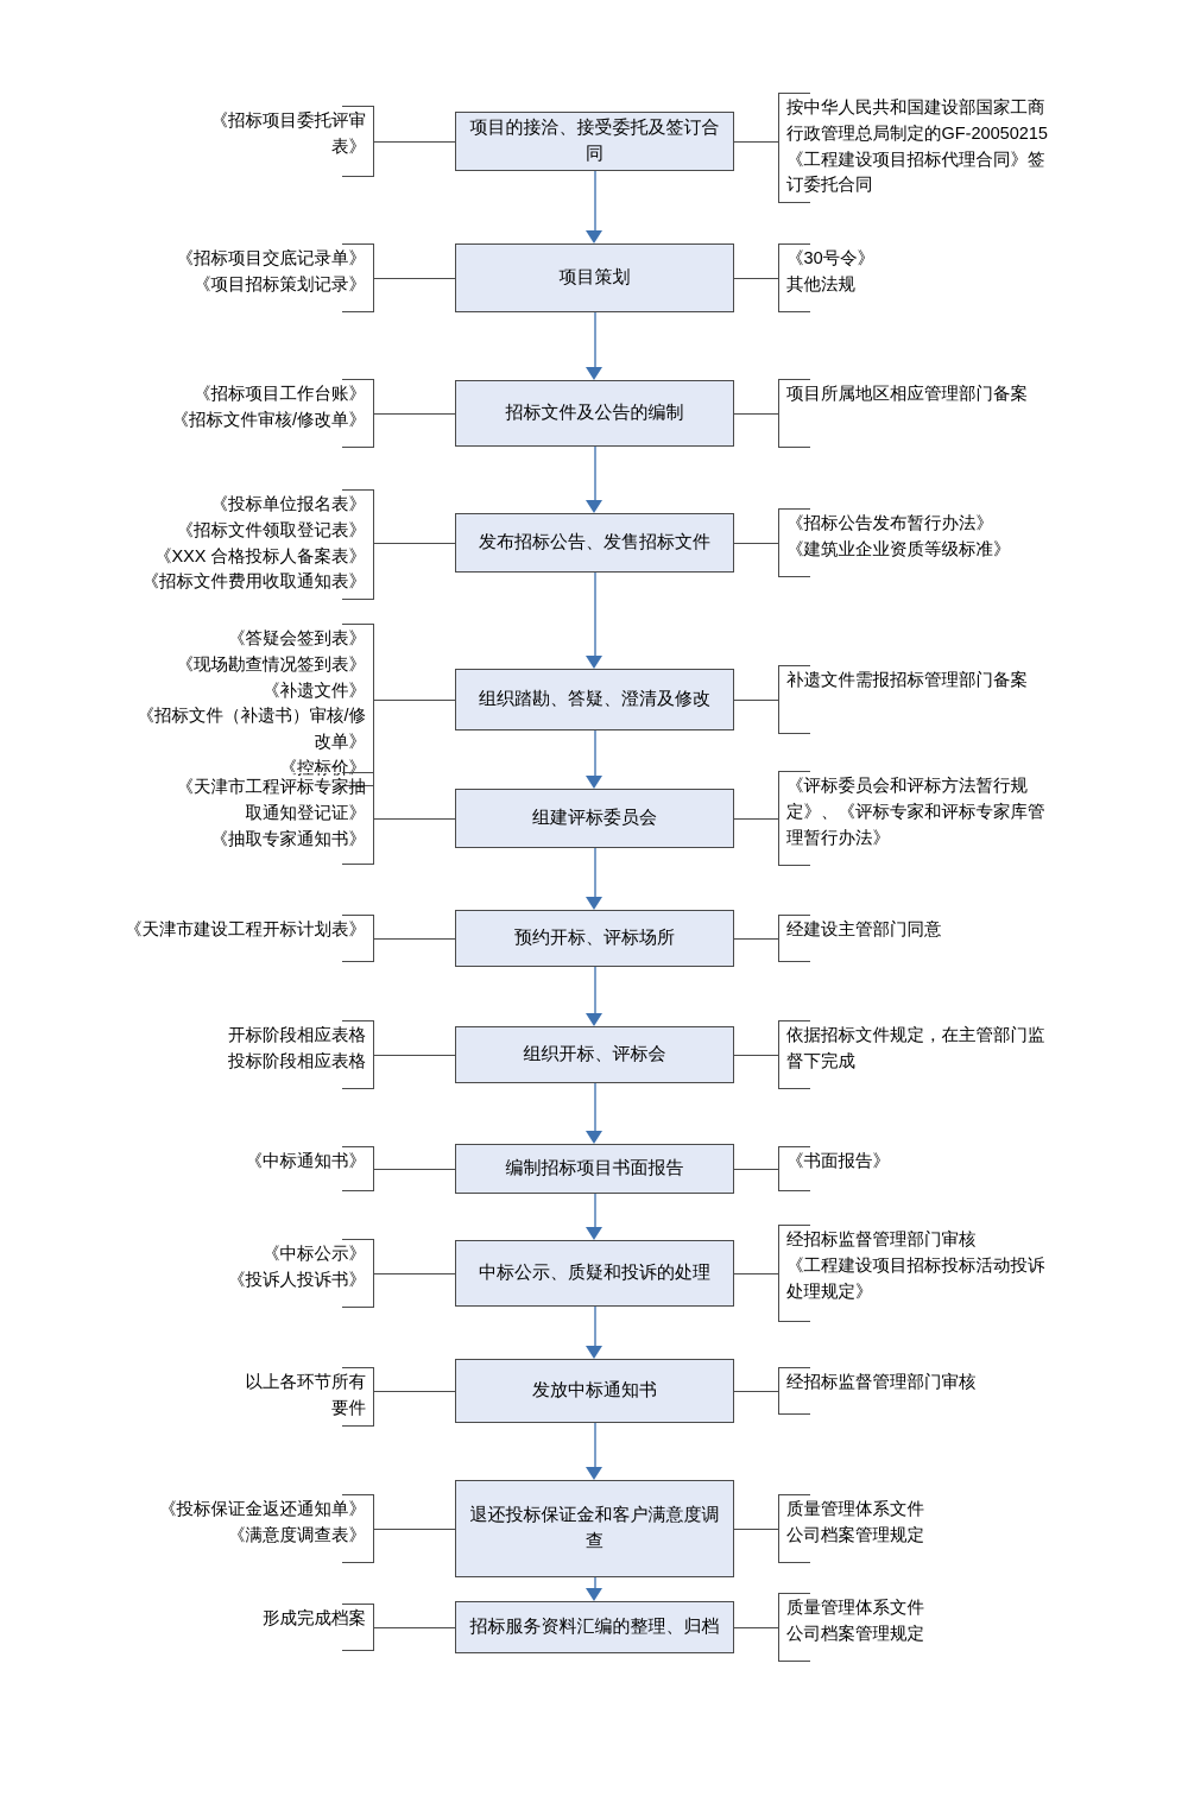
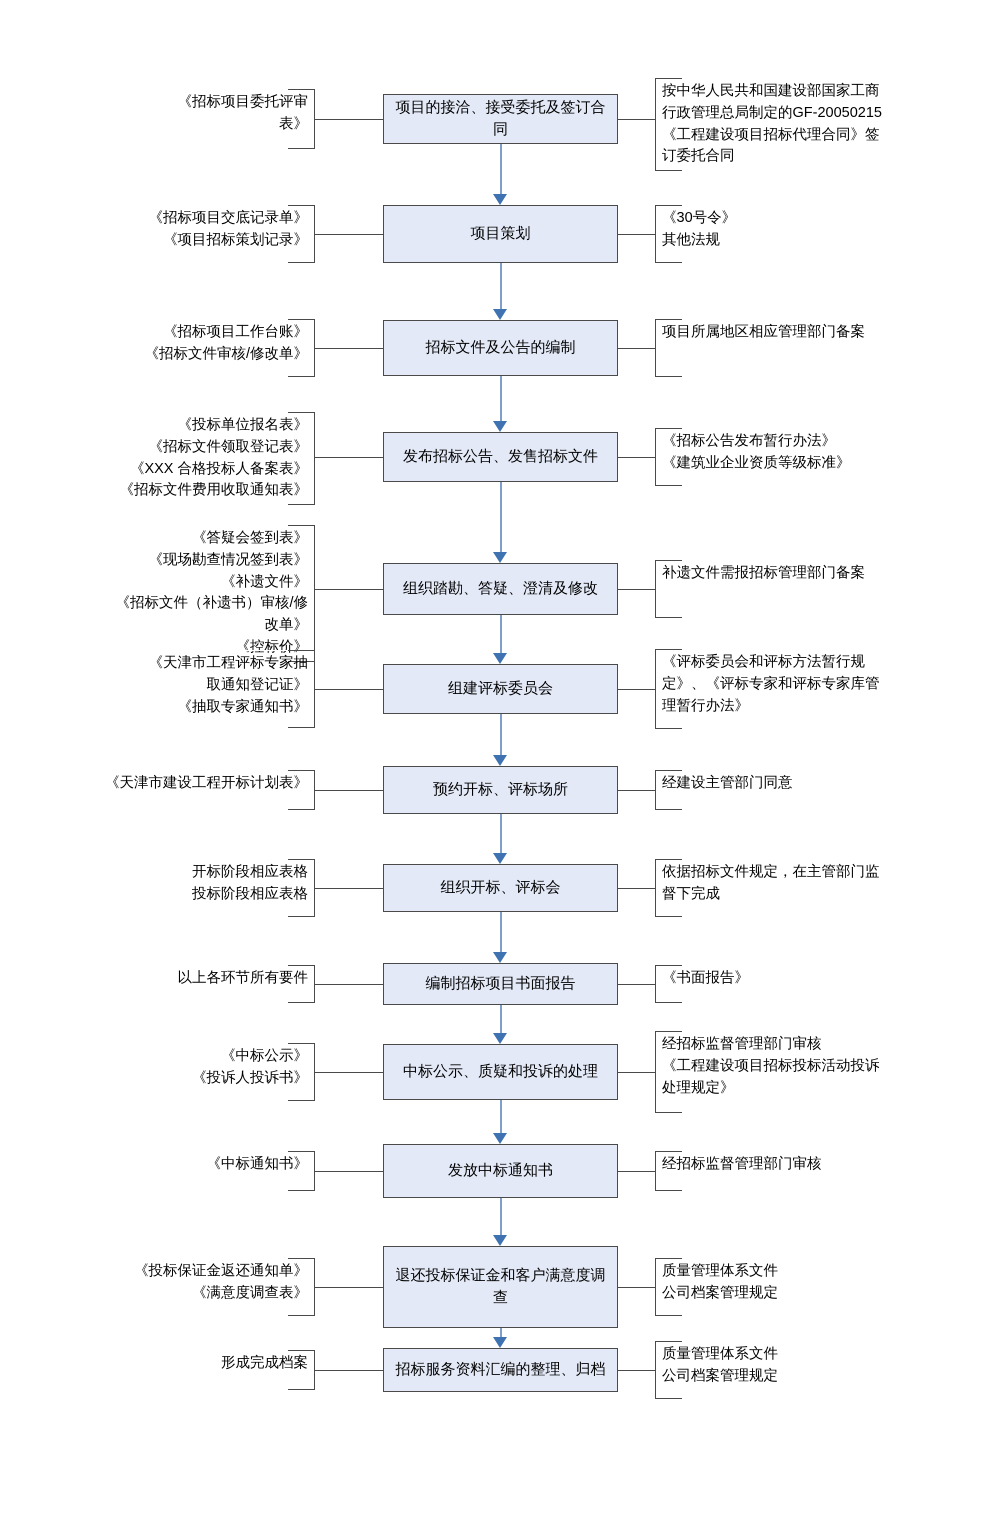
  项目的接洽、接受委托及签订合同
  《招标项目委托评审表》
  按中华人民共和国建设部国家工商行政管理总局制定的GF-20050215《工程建设项目招标代理合同》签订委托合同
  项目策划
  《招标项目交底记录单》
  《项目招标策划记录》
  《30号令》
  其他法规
  招标文件及公告的编制
  《招标项目工作台账》
  《招标文件审核/修改单》
  项目所属地区相应管理部门备案
  发布招标公告、发售招标文件
  《投标单位报名表》
  《招标文件领取登记表》
  《XXX 合格投标人备案表》
  《招标文件费用收取通知表》
  《招标公告发布暂行办法》
  《建筑业企业资质等级标准》
  组织踏勘、答疑、澄清及修改
  《答疑会签到表》
  《现场勘查情况签到表》
  《补遗文件》
  《招标文件（补遗书）审核/修改单》
  《控标价》
  补遗文件需报招标管理部门备案
  组建评标委员会
  《天津市工程评标专家抽取通知登记证》
  《抽取专家通知书》
  《评标委员会和评标方法暂行规定》、《评标专家和评标专家库管理暂行办法》
  预约开标、评标场所
  《天津市建设工程开标计划表》
  经建设主管部门同意
  组织开标、评标会
  开标阶段相应表格
  投标阶段相应表格
  依据招标文件规定，在主管部门监督下完成
  编制招标项目书面报告
- 《中标通知书》
+ 以上各环节所有要件
  《书面报告》
  中标公示、质疑和投诉的处理
  《中标公示》
  《投诉人投诉书》
  经招标监督管理部门审核
  《工程建设项目招标投标活动投诉处理规定》
  发放中标通知书
- 以上各环节所有要件
+ 《中标通知书》
  经招标监督管理部门审核
  退还投标保证金和客户满意度调查
  《投标保证金返还通知单》
  《满意度调查表》
  质量管理体系文件
  公司档案管理规定
  招标服务资料汇编的整理、归档
  形成完成档案
  质量管理体系文件
  公司档案管理规定
